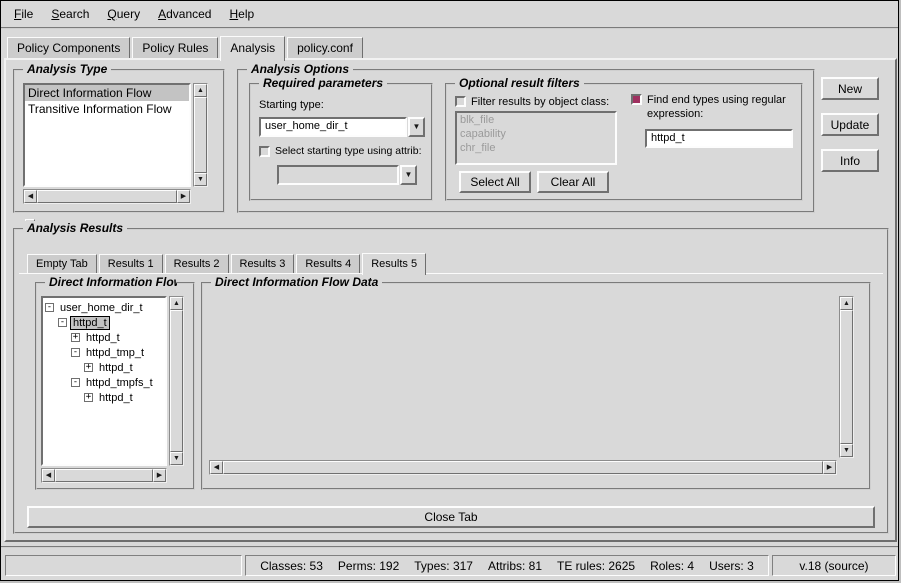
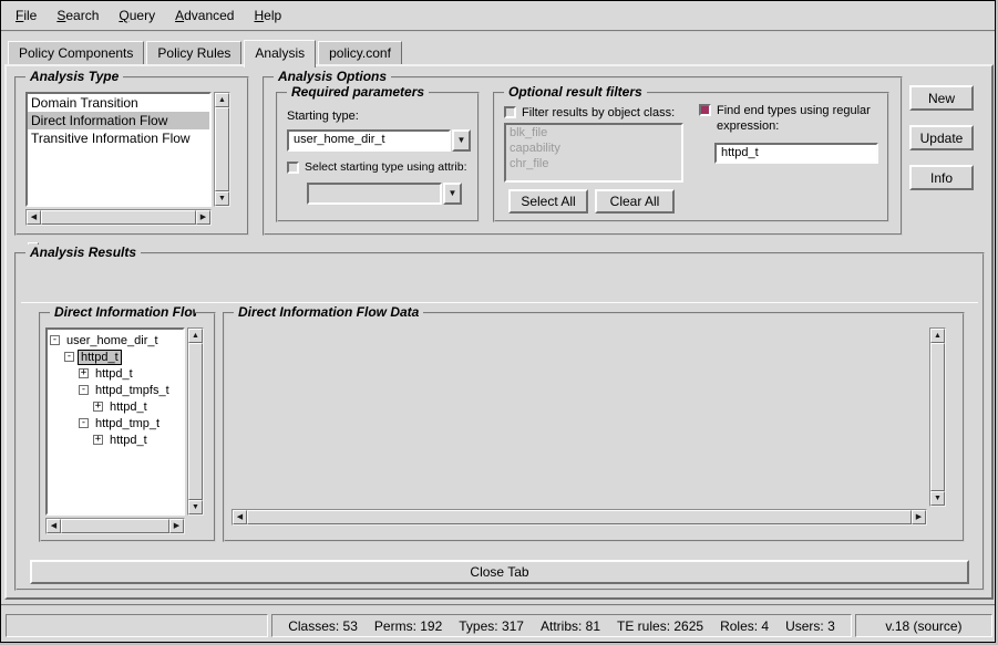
  File
  Search
  Query
  Advanced
  Help
  Policy Components
  Policy Rules
  Analysis
  policy.conf
  Analysis Type
+ Domain Transition
  Direct Information Flow
  Transitive Information Flow
  Analysis Options
  Required parameters
  Starting type:
  user_home_dir_t
  ▼
  Select starting type using attrib:
  ▼
  Optional result filters
  Filter results by object class:
  blk_file
  capability
  chr_file
  Select All
  Clear All
  Find end types using regular expression:
  httpd_t
  New
  Update
  Info
  Analysis Results
- Empty Tab
- Results 1
- Results 2
- Results 3
- Results 4
- Results 5
  Direct Information Flo
  -
  user_home_dir_t
  -
  httpd_t
  +
  httpd_t
  -
- httpd_tmp_t
+ httpd_tmpfs_t
  +
  httpd_t
  -
- httpd_tmpfs_t
+ httpd_tmp_t
  +
  httpd_t
  Direct Information Flow Data
  Close Tab
  Classes: 53
  Perms: 192
  Types: 317
  Attribs: 81
  TE rules: 2625
  Roles: 4
  Users: 3
  v.18 (source)
